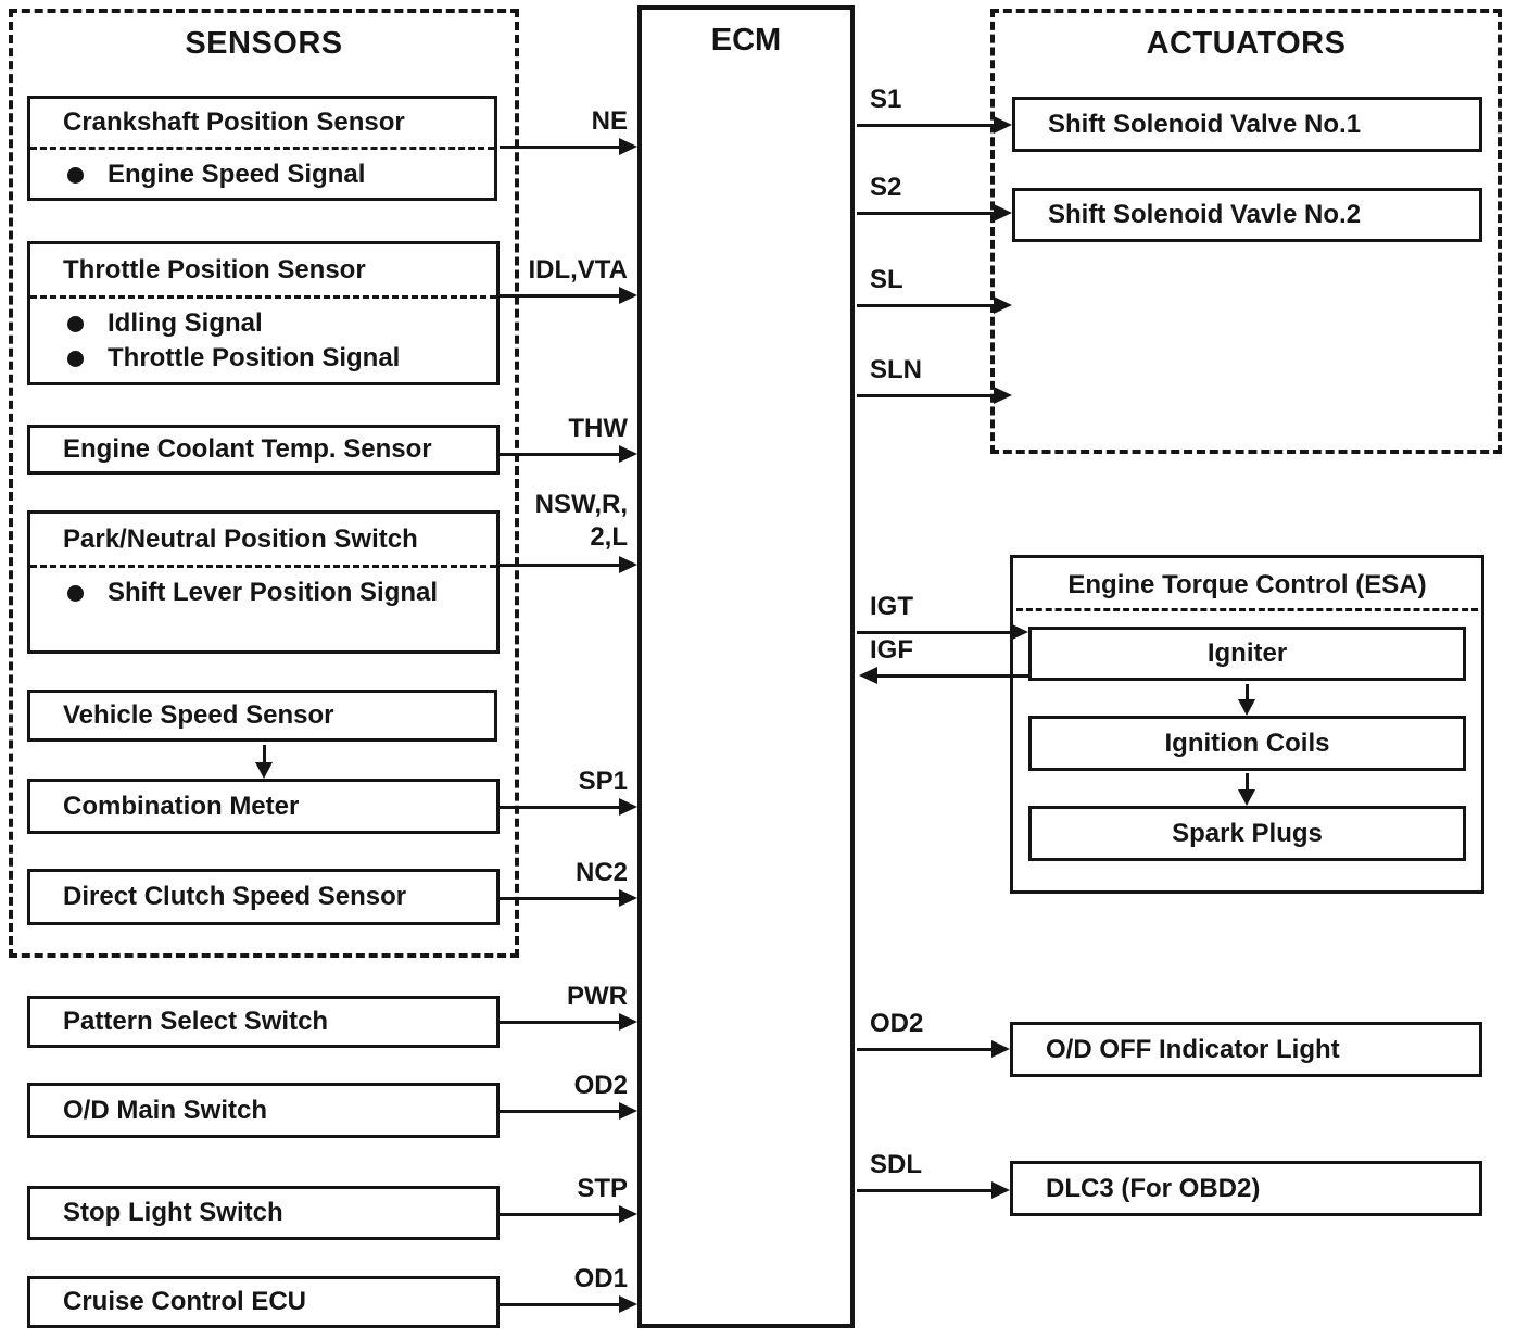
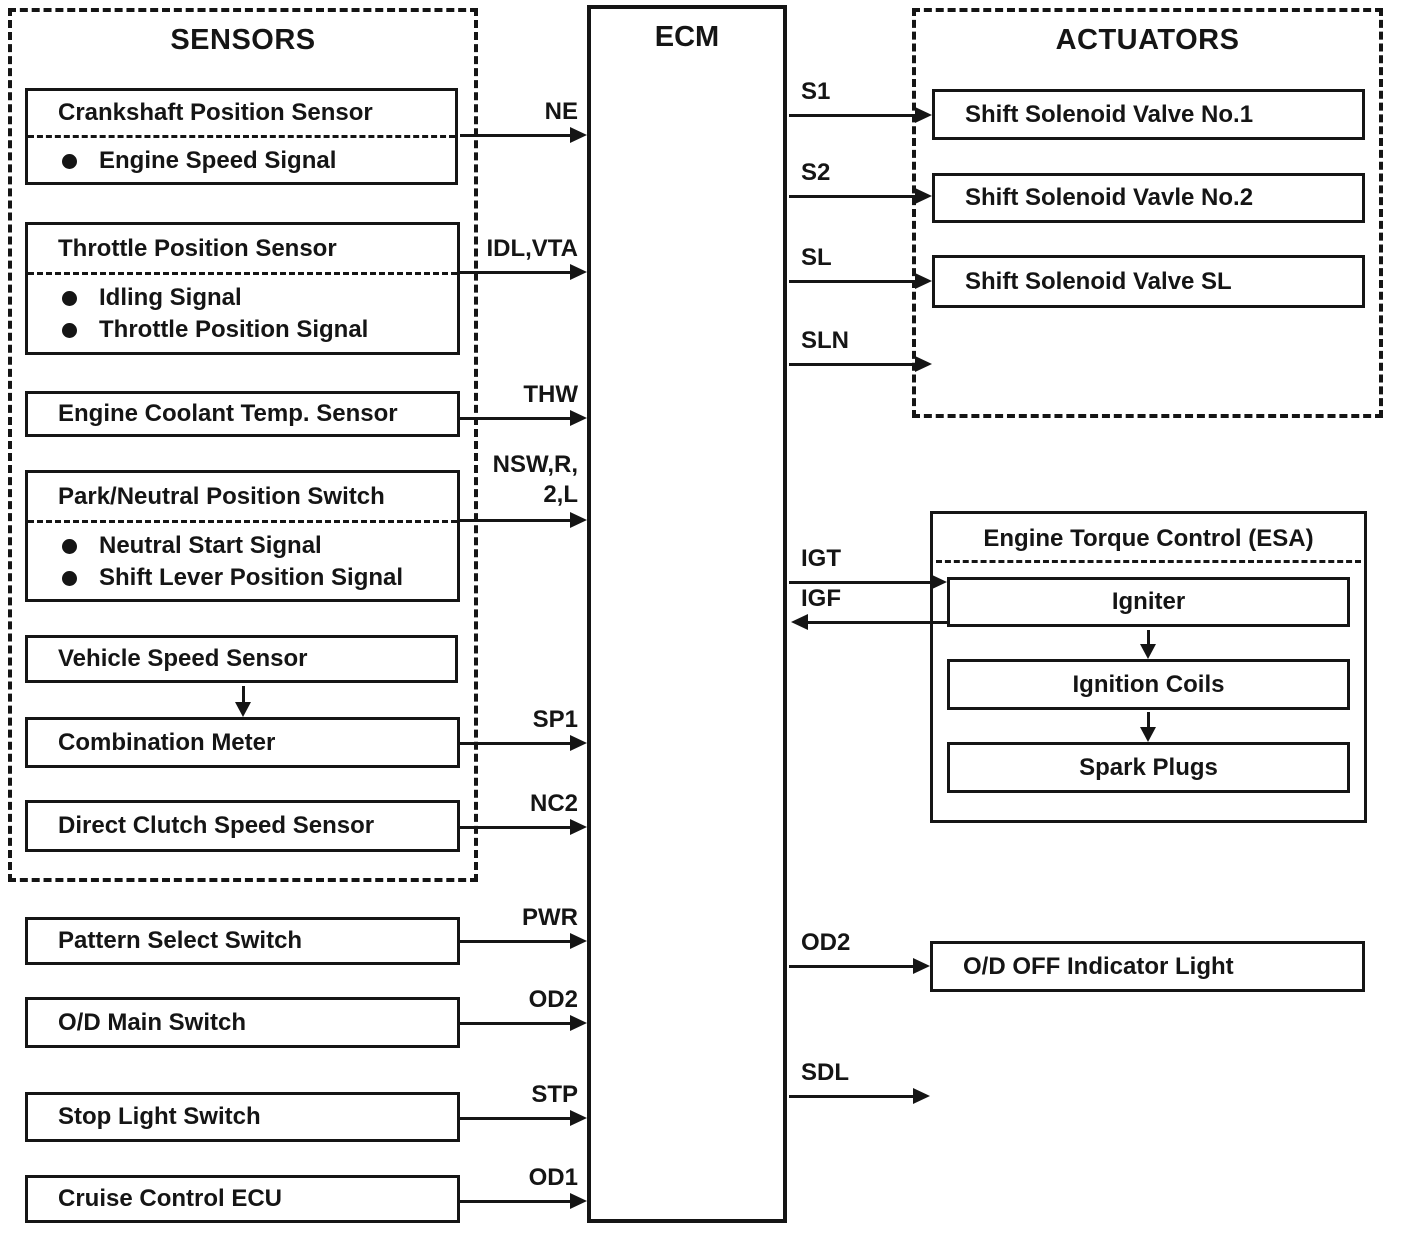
  SENSORS
  ACTUATORS
  NE
  IDL,VTA
  THW
  NSW,R,
  2,L
  SP1
  NC2
  PWR
  OD2
  STP
  OD1
  S1
  S2
  SL
  SLN
  IGT
  IGF
  OD2
  SDL
  ECM
  Crankshaft Position Sensor
  Engine Speed Signal
  Throttle Position Sensor
  Idling Signal
  Throttle Position Signal
  Engine Coolant Temp. Sensor
  Park/Neutral Position Switch
+ Neutral Start Signal
  Shift Lever Position Signal
  Vehicle Speed Sensor
  Combination Meter
  Direct Clutch Speed Sensor
  Pattern Select Switch
  O/D Main Switch
  Stop Light Switch
  Cruise Control ECU
  Shift Solenoid Valve No.1
  Shift Solenoid Vavle No.2
+ Shift Solenoid Valve SL
  Engine Torque Control (ESA)
  Igniter
  Ignition Coils
  Spark Plugs
  O/D OFF Indicator Light
- DLC3 (For OBD2)
